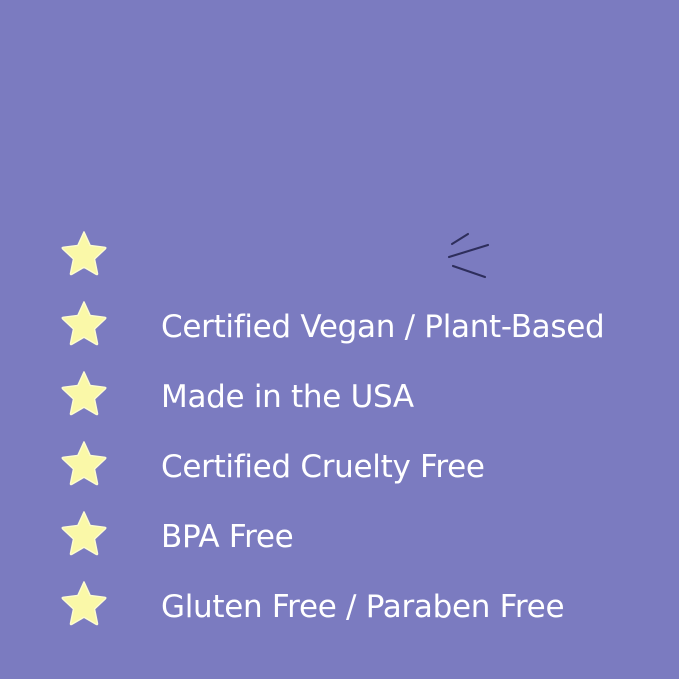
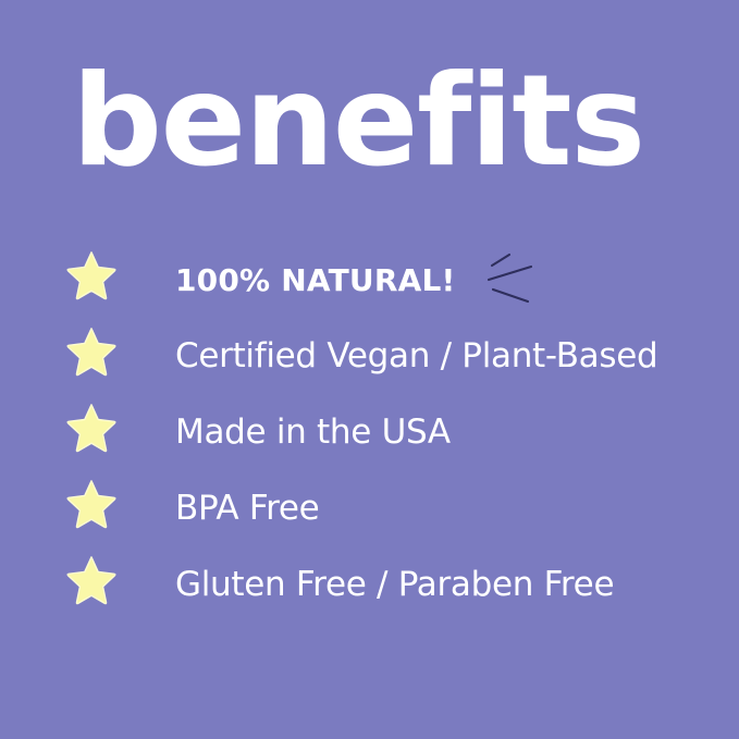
+ benefits
+ 100% NATURAL!
  Certified Vegan / Plant-Based
  Made in the USA
- Certified Cruelty Free
  BPA Free
  Gluten Free / Paraben Free
